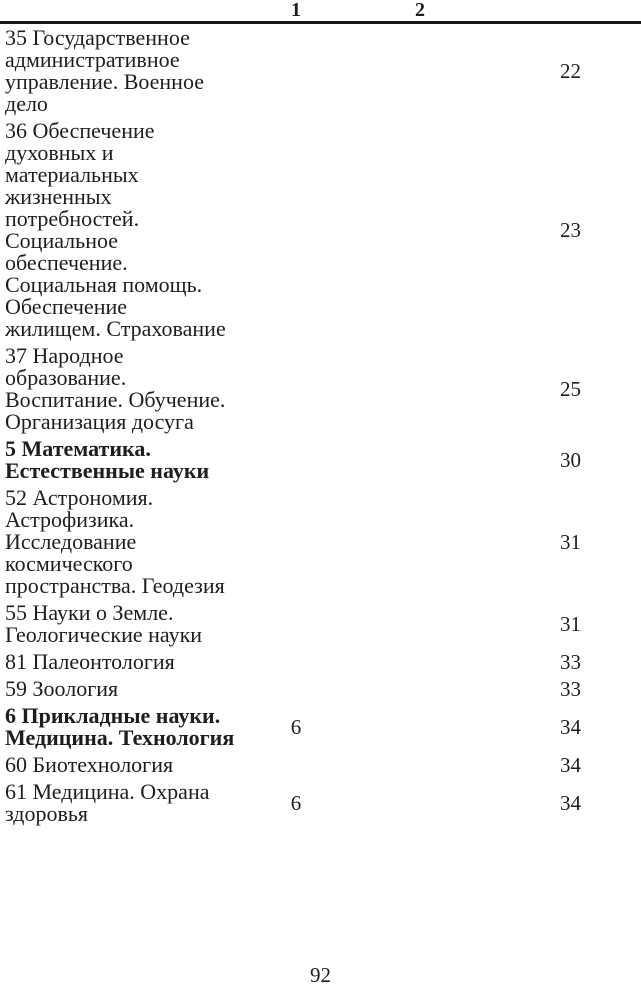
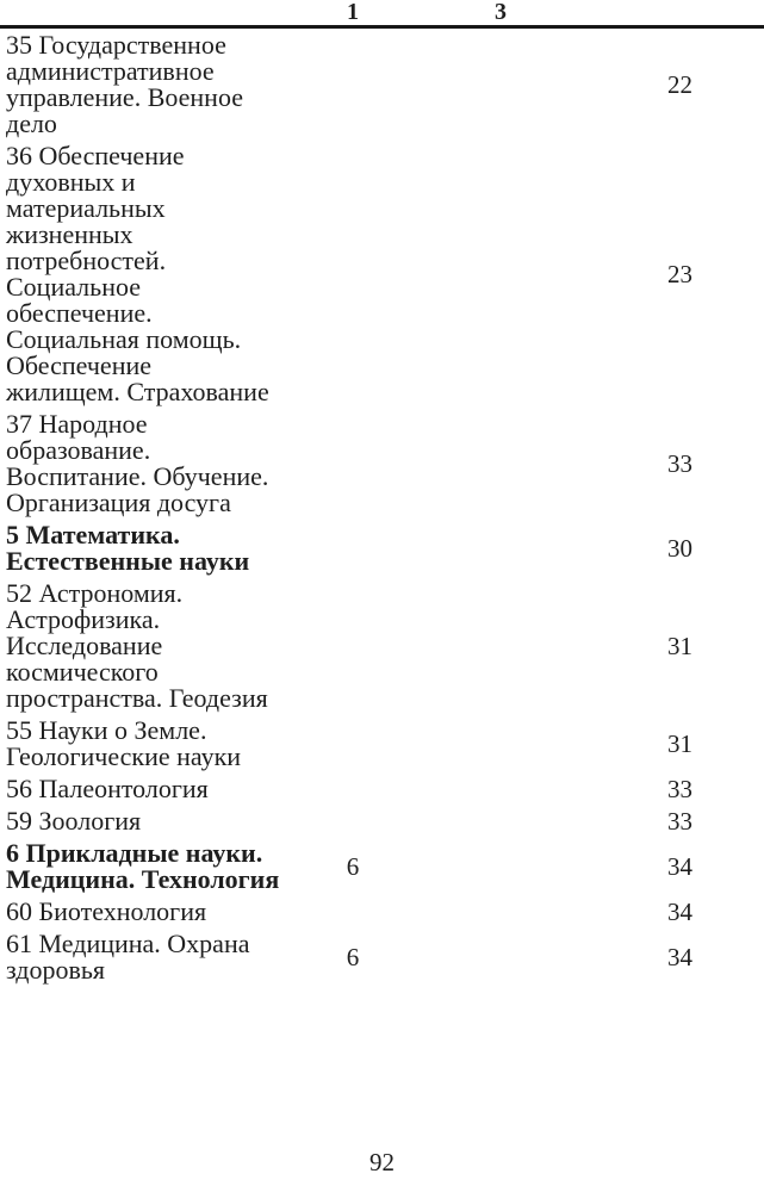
- 	1	2
+ 	1	3
  35 Государственное административное управление. Военное дело			22
  36 Обеспечение духовных и материальных жизненных потребностей. Социальное обеспечение. Социальная помощь. Обеспечение жилищем. Страхование			23
- 37 Народное образование. Воспитание. Обучение. Организация досуга			25
+ 37 Народное образование. Воспитание. Обучение. Организация досуга			33
  5 Математика. Естественные науки			30
  52 Астрономия. Астрофизика. Исследование космического пространства. Геодезия			31
  55 Науки о Земле. Геологические науки			31
- 81 Палеонтология			33
+ 56 Палеонтология			33
  59 Зоология			33
  6 Прикладные науки. Медицина. Технология	6		34
  60 Биотехнология			34
  61 Медицина. Охрана здоровья	6		34
  92
